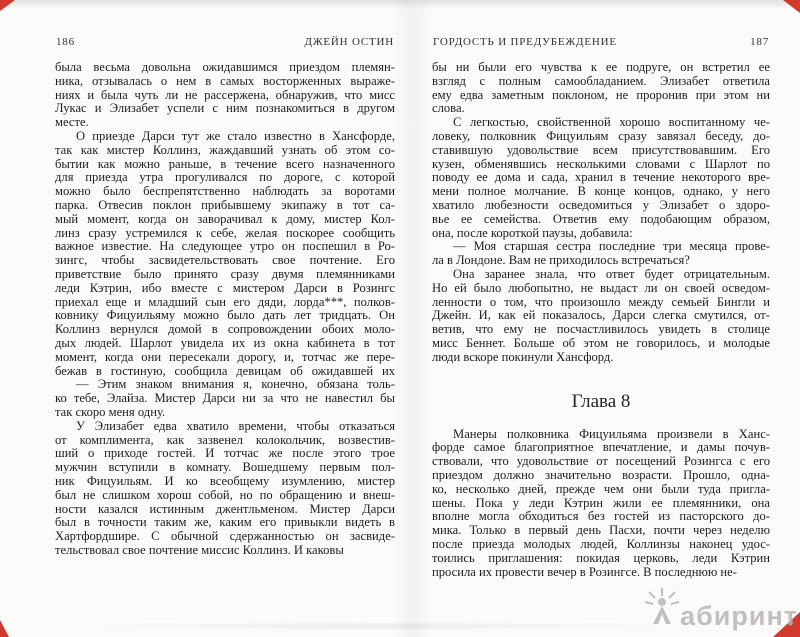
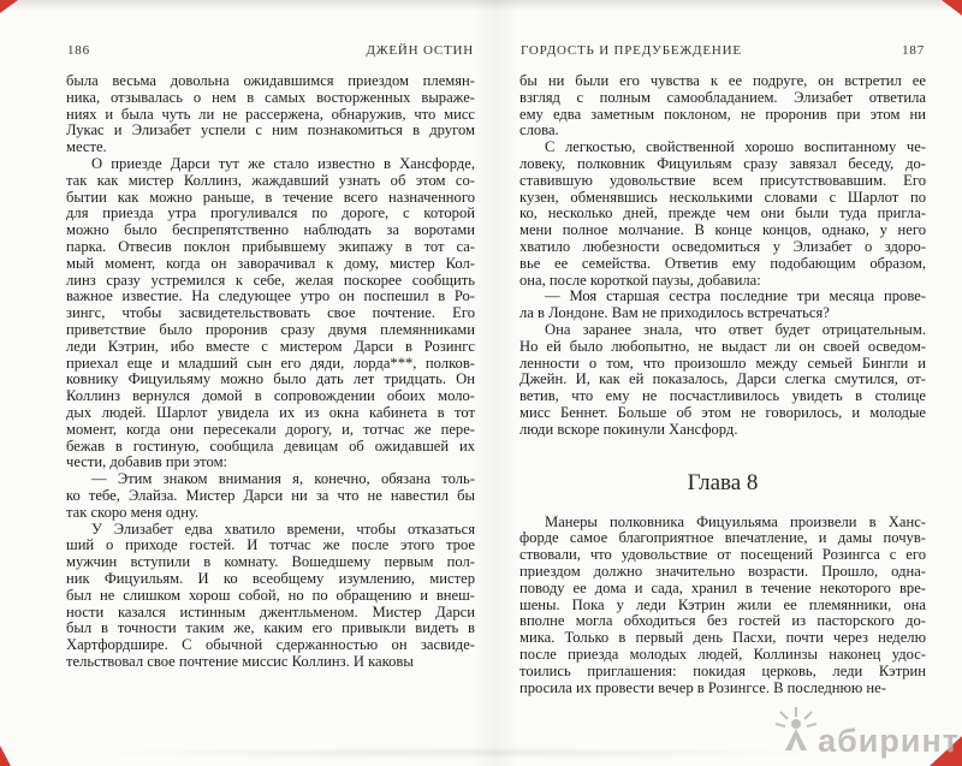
  186
  ДЖЕЙН ОСТИН
  была весьма довольна ожидавшимся приездом племян-
  ника, отзывалась о нем в самых восторженных выраже-
  ниях и была чуть ли не рассержена, обнаружив, что мисс
  Лукас и Элизабет успели с ним познакомиться в другом
  месте.
  О приезде Дарси тут же стало известно в Хансфорде,
  так как мистер Коллинз, жаждавший узнать об этом со-
  бытии как можно раньше, в течение всего назначенного
  для приезда утра прогуливался по дороге, с которой
  можно было беспрепятственно наблюдать за воротами
  парка. Отвесив поклон прибывшему экипажу в тот са-
  мый момент, когда он заворачивал к дому, мистер Кол-
  линз сразу устремился к себе, желая поскорее сообщить
  важное известие. На следующее утро он поспешил в Ро-
  зингс, чтобы засвидетельствовать свое почтение. Его
- приветствие было принято сразу двумя племянниками
+ приветствие было проронив сразу двумя племянниками
  леди Кэтрин, ибо вместе с мистером Дарси в Розингс
  приехал еще и младший сын его дяди, лорда***, полков-
  ковнику Фицуильяму можно было дать лет тридцать. Он
  Коллинз вернулся домой в сопровождении обоих моло-
  дых людей. Шарлот увидела их из окна кабинета в тот
  момент, когда они пересекали дорогу, и, тотчас же пере-
  бежав в гостиную, сообщила девицам об ожидавшей их
+ чести, добавив при этом:
  — Этим знаком внимания я, конечно, обязана толь-
  ко тебе, Элайза. Мистер Дарси ни за что не навестил бы
  так скоро меня одну.
  У Элизабет едва хватило времени, чтобы отказаться
- от комплимента, как зазвенел колокольчик, возвестив-
  ший о приходе гостей. И тотчас же после этого трое
  мужчин вступили в комнату. Вошедшему первым пол-
  ник Фицуильям. И ко всеобщему изумлению, мистер
  был не слишком хорош собой, но по обращению и внеш-
  ности казался истинным джентльменом. Мистер Дарси
  был в точности таким же, каким его привыкли видеть в
  Хартфордшире. С обычной сдержанностью он засвиде-
  тельствовал свое почтение миссис Коллинз. И каковы
  ГОРДОСТЬ И ПРЕДУБЕЖДЕНИЕ
  187
  бы ни были его чувства к ее подруге, он встретил ее
  взгляд с полным самообладанием. Элизабет ответила
  ему едва заметным поклоном, не проронив при этом ни
  слова.
  С легкостью, свойственной хорошо воспитанному че-
  ловеку, полковник Фицуильям сразу завязал беседу, до-
  ставившую удовольствие всем присутствовавшим. Его
  кузен, обменявшись несколькими словами с Шарлот по
- поводу ее дома и сада, хранил в течение некоторого вре-
+ ко, несколько дней, прежде чем они были туда пригла-
  мени полное молчание. В конце концов, однако, у него
  хватило любезности осведомиться у Элизабет о здоро-
  вье ее семейства. Ответив ему подобающим образом,
  она, после короткой паузы, добавила:
  — Моя старшая сестра последние три месяца прове-
  ла в Лондоне. Вам не приходилось встречаться?
  Она заранее знала, что ответ будет отрицательным.
  Но ей было любопытно, не выдаст ли он своей осведом-
  ленности о том, что произошло между семьей Бингли и
  Джейн. И, как ей показалось, Дарси слегка смутился, от-
  ветив, что ему не посчастливилось увидеть в столице
  мисс Беннет. Больше об этом не говорилось, и молодые
  люди вскоре покинули Хансфорд.
  Глава 8
  Манеры полковника Фицуильяма произвели в Ханс-
  форде самое благоприятное впечатление, и дамы почув-
  ствовали, что удовольствие от посещений Розингса с его
  приездом должно значительно возрасти. Прошло, одна-
- ко, несколько дней, прежде чем они были туда пригла-
+ поводу ее дома и сада, хранил в течение некоторого вре-
  шены. Пока у леди Кэтрин жили ее племянники, она
  вполне могла обходиться без гостей из пасторского до-
  мика. Только в первый день Пасхи, почти через неделю
  после приезда молодых людей, Коллинзы наконец удос-
  тоились приглашения: покидая церковь, леди Кэтрин
  просила их провести вечер в Розингсе. В последнюю не-
  абиринт
